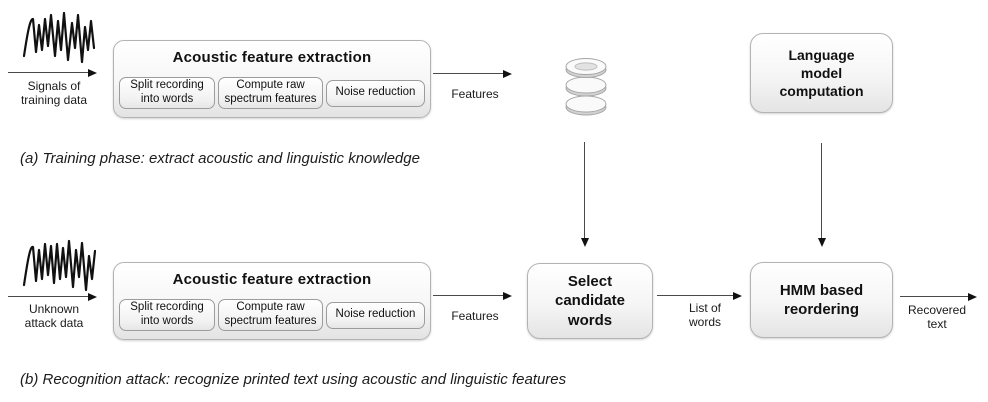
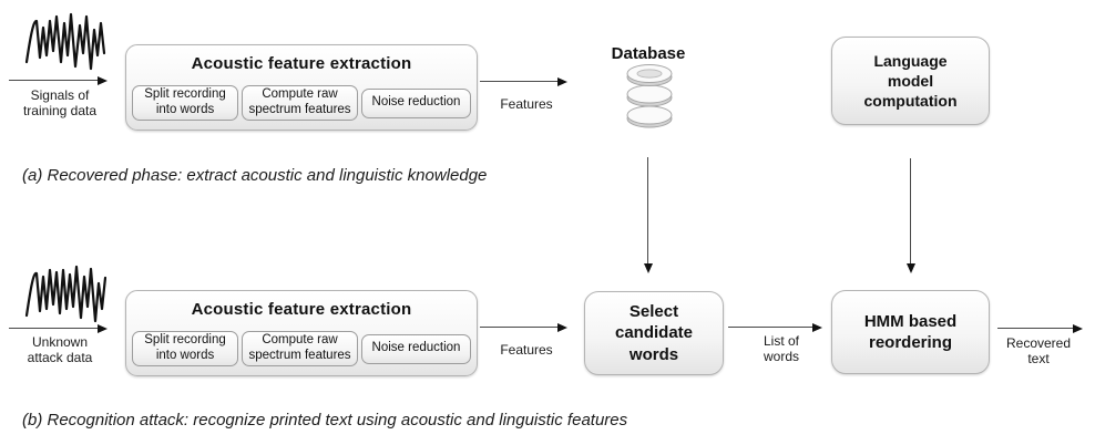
  Signals of
  training data
  Acoustic feature extraction
  Split recording
  into words
  Compute raw
  spectrum features
  Noise reduction
  Features
+ Database
  Language
  model
  computation
- (a) Training phase: extract acoustic and linguistic knowledge
+ (a) Recovered phase: extract acoustic and linguistic knowledge
  Unknown
  attack data
  Acoustic feature extraction
  Split recording
  into words
  Compute raw
  spectrum features
  Noise reduction
  Features
  Select
  candidate
  words
  List of
  words
  HMM based
  reordering
  Recovered
  text
  (b) Recognition attack: recognize printed text using acoustic and linguistic features
